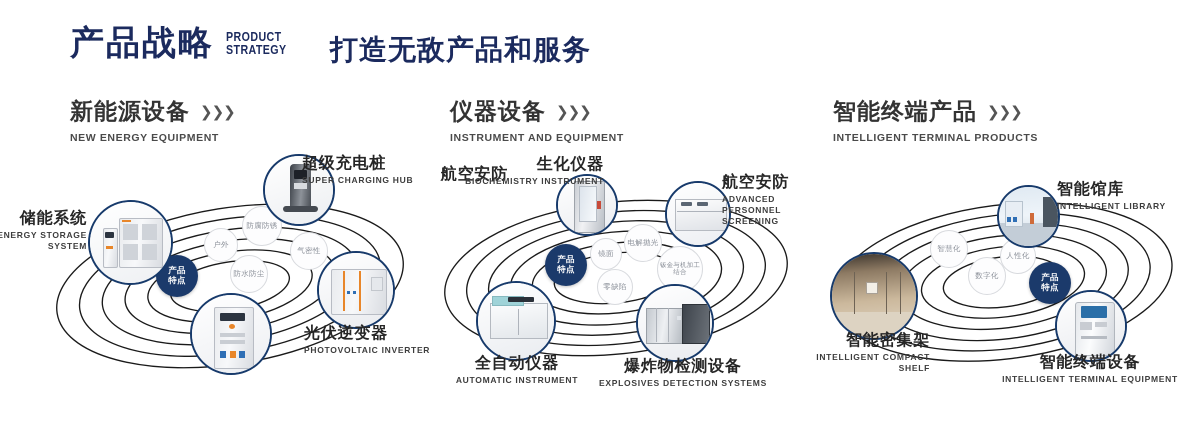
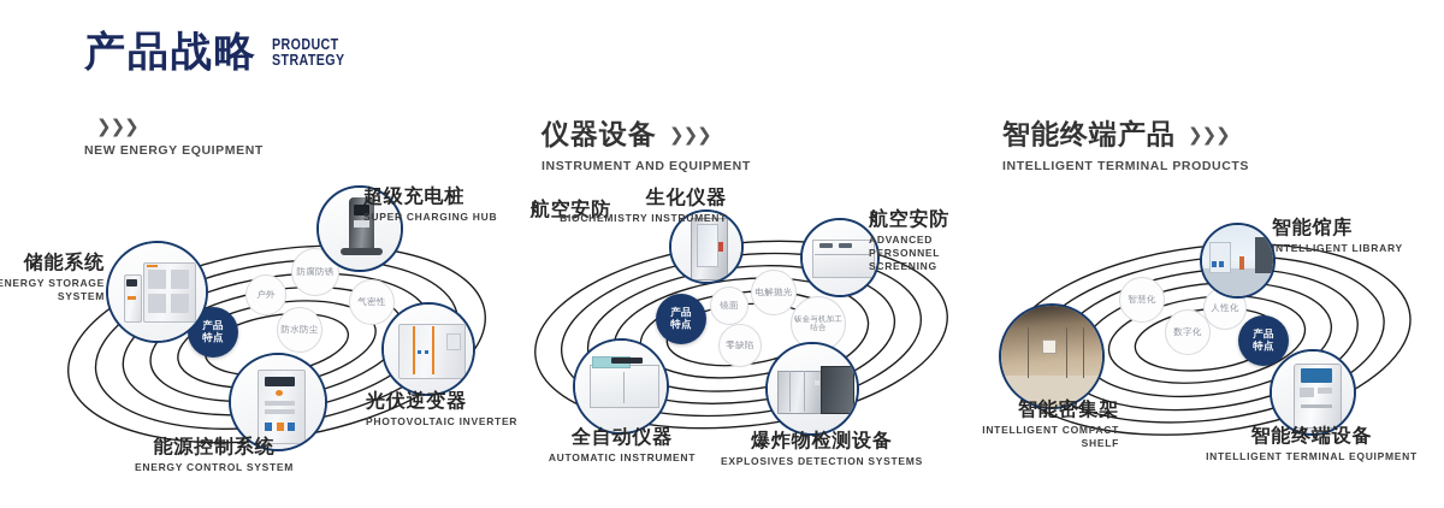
  产品战略
  PRODUCT
  STRATEGY
- 打造无敌产品和服务
- 新能源设备
  ❯❯❯
  NEW ENERGY EQUIPMENT
  仪器设备
  ❯❯❯
  INSTRUMENT AND EQUIPMENT
  智能终端产品
  ❯❯❯
  INTELLIGENT TERMINAL PRODUCTS
  产品
  特点
  户外
  防腐防锈
  气密性
  防水防尘
  储能系统
  ENERGY STORAGE SYSTEM
  超级充电桩
  SUPER CHARGING HUB
  光伏逆变器
  PHOTOVOLTAIC INVERTER
+ 能源控制系统
+ ENERGY CONTROL SYSTEM
  产品
  特点
  镜面
  电解抛光
  零缺陷
  航空安防
  生化仪器
  BIOCHEMISTRY INSTRUMENT
  航空安防
  ADVANCED PERSONNEL SCREENING
  全自动仪器
  AUTOMATIC INSTRUMENT
  爆炸物检测设备
  EXPLOSIVES DETECTION SYSTEMS
  智慧化
  数字化
  人性化
  产品
  特点
  智能馆库
  INTELLIGENT LIBRARY
  智能密集架
  INTELLIGENT COMPACT SHELF
  智能终端设备
  INTELLIGENT TERMINAL EQUIPMENT
